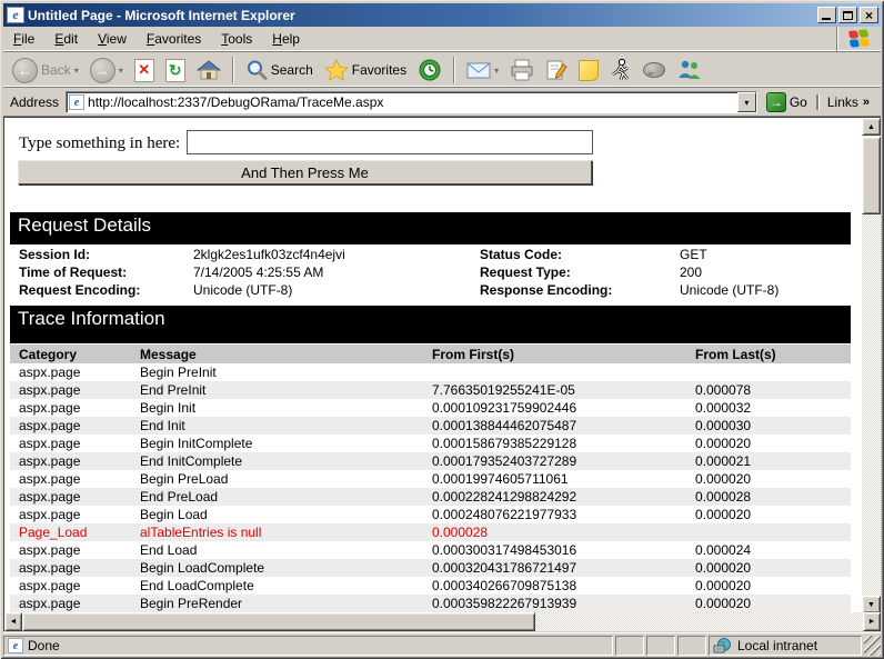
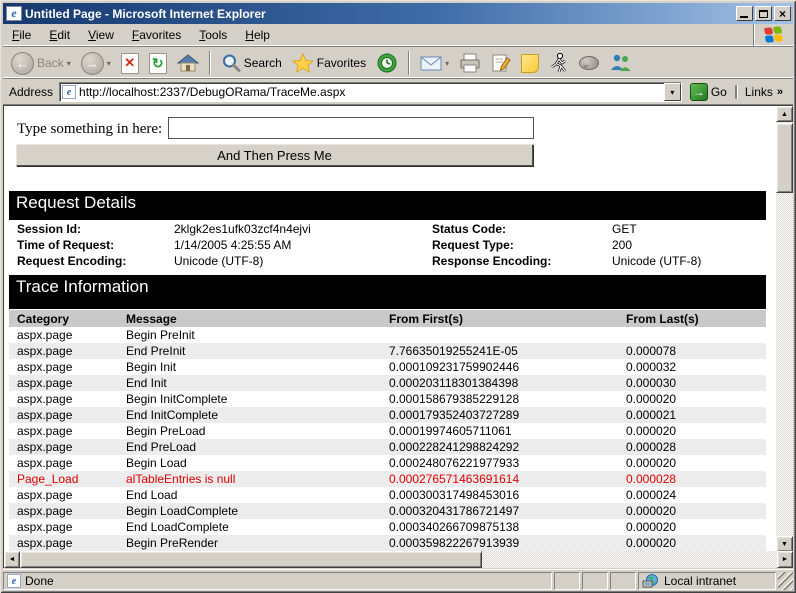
  e
  Untitled Page - Microsoft Internet Explorer
  ×
  File
  Edit
  View
  Favorites
  Tools
  Help
  ←
  Back
  ▾
  →
  ▾
  ✕
  ↻
  Search
  Favorites
  ▾
  Address
  e
  http://localhost:2337/DebugORama/TraceMe.aspx
  ▾
  →
  Go
  Links
  »
  Type something in here:
  And Then Press Me
  Request Details
  Session Id:
  2klgk2es1ufk03zcf4n4ejvi
  Status Code:
  GET
  Time of Request:
- 7/14/2005 4:25:55 AM
+ 1/14/2005 4:25:55 AM
  Request Type:
  200
  Request Encoding:
  Unicode (UTF-8)
  Response Encoding:
  Unicode (UTF-8)
  Trace Information
  Category
  Message
  From First(s)
  From Last(s)
  aspx.page
  Begin PreInit
  aspx.page
  End PreInit
  7.76635019255241E-05
  0.000078
  aspx.page
  Begin Init
  0.000109231759902446
  0.000032
  aspx.page
  End Init
- 0.000138844462075487
+ 0.000203118301384398
  0.000030
  aspx.page
  Begin InitComplete
  0.000158679385229128
  0.000020
  aspx.page
  End InitComplete
  0.000179352403727289
  0.000021
  aspx.page
  Begin PreLoad
  0.00019974605711061
  0.000020
  aspx.page
  End PreLoad
  0.000228241298824292
  0.000028
  aspx.page
  Begin Load
  0.000248076221977933
  0.000020
  Page_Load
  alTableEntries is null
+ 0.000276571463691614
  0.000028
  aspx.page
  End Load
  0.000300317498453016
  0.000024
  aspx.page
  Begin LoadComplete
  0.000320431786721497
  0.000020
  aspx.page
  End LoadComplete
  0.000340266709875138
  0.000020
  aspx.page
  Begin PreRender
  0.000359822267913939
  0.000020
  e
  Done
  Local intranet
